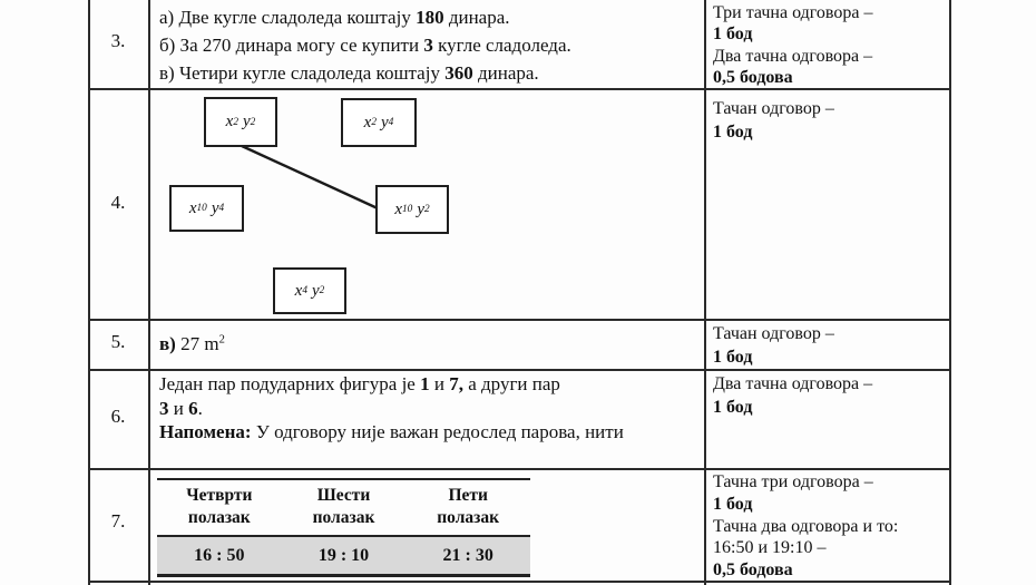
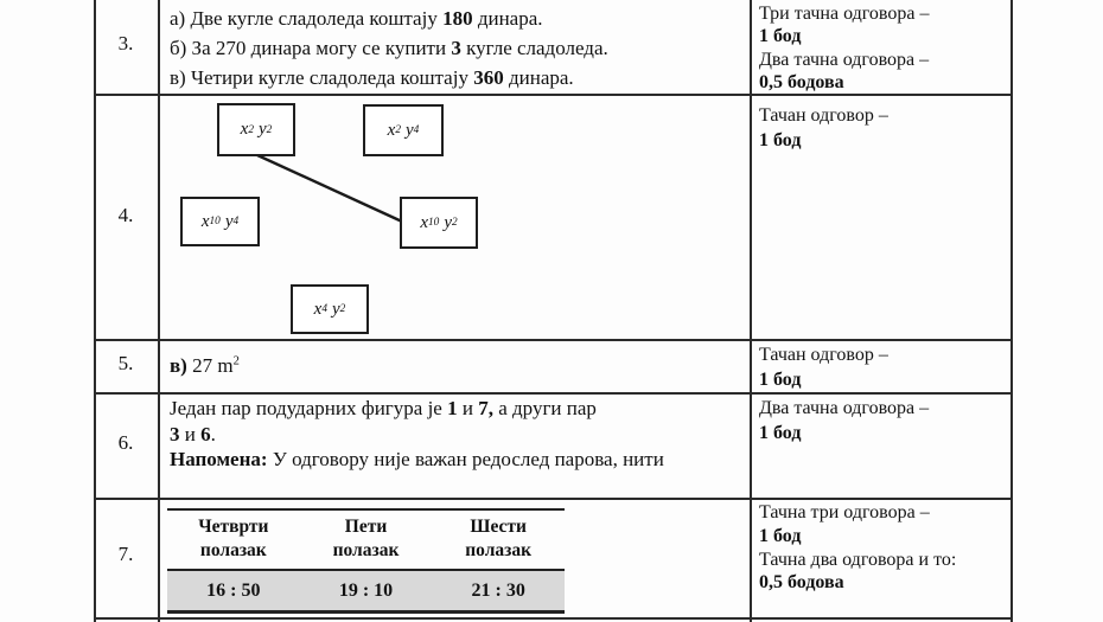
  3.
  4.
  5.
  6.
  7.
  а) Две кугле сладоледа коштају 180 динара.
  б) За 270 динара могу се купити 3 кугле сладоледа.
  в) Четири кугле сладоледа коштају 360 динара.
  Три тачна одговора –
  1 бод
  Два тачна одговора –
  0,5 бодова
  x
  2
  y
  2
  x
  2
  y
  4
  x
  10
  y
  4
  x
  10
  y
  2
  x
  4
  y
  2
  Тачан одговор –
  1 бод
  в) 27 m2
  Тачан одговор –
  1 бод
  Један пар подударних фигура је 1 и 7, а други пар
  3 и 6.
  Напомена: У одговору није важан редослед парова, нити
  Два тачна одговора –
  1 бод
  Четврти
  полазак
- Шести
+ Пети
  полазак
- Пети
+ Шести
  полазак
  16 : 50
  19 : 10
  21 : 30
  Тачна три одговора –
  1 бод
  Тачна два одговора и то:
- 16:50 и 19:10 –
  0,5 бодова
